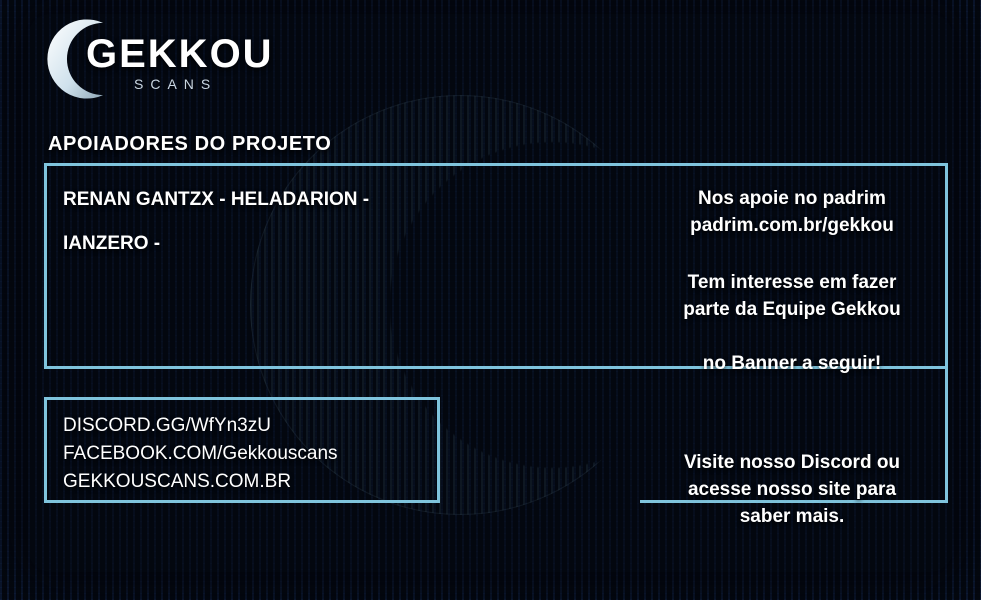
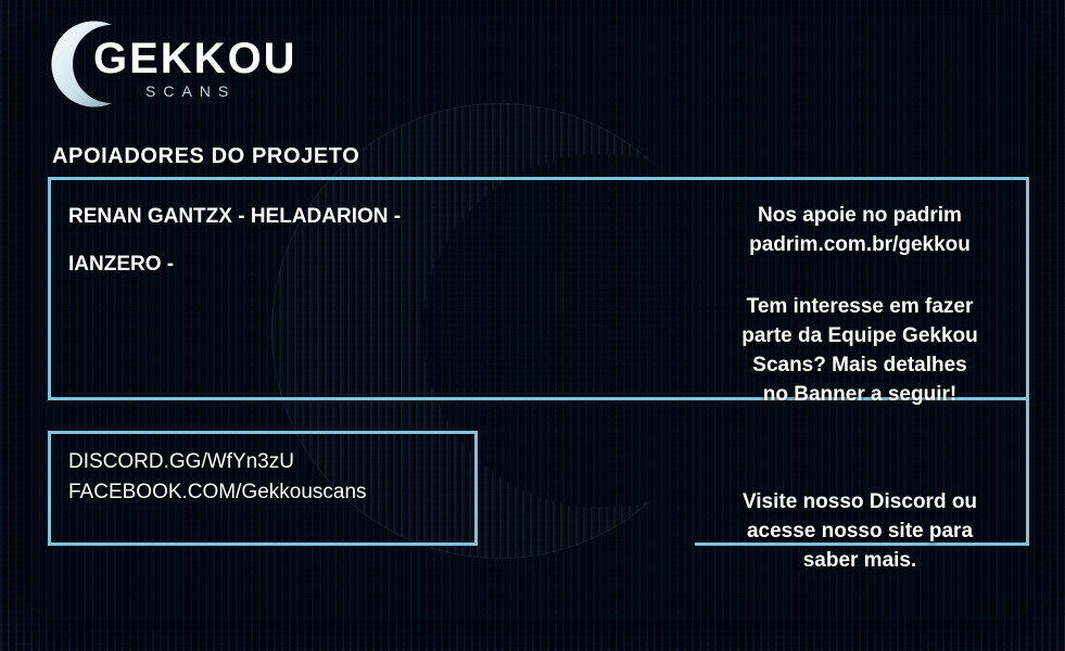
  GEKKOU
  SCANS
  APOIADORES DO PROJETO
  RENAN GANTZX - HELADARION -
  IANZERO -
  DISCORD.GG/WfYn3zU
  FACEBOOK.COM/Gekkouscans
- GEKKOUSCANS.COM.BR
  Nos apoie no padrim
  padrim.com.br/gekkou
  Tem interesse em fazer
  parte da Equipe Gekkou
+ Scans? Mais detalhes
  no Banner a seguir!
  Visite nosso Discord ou
  acesse nosso site para
  saber mais.
